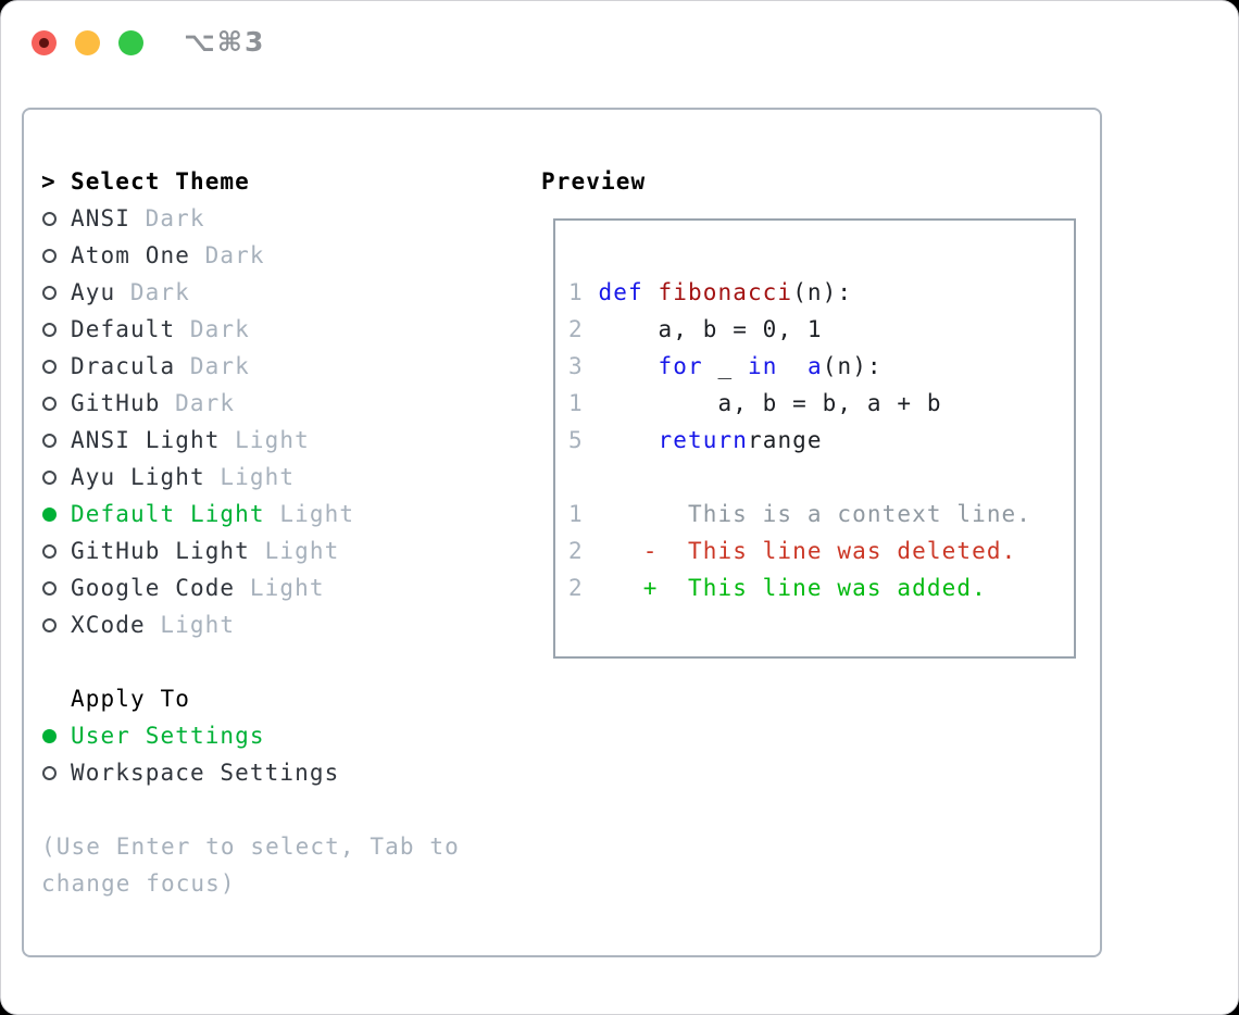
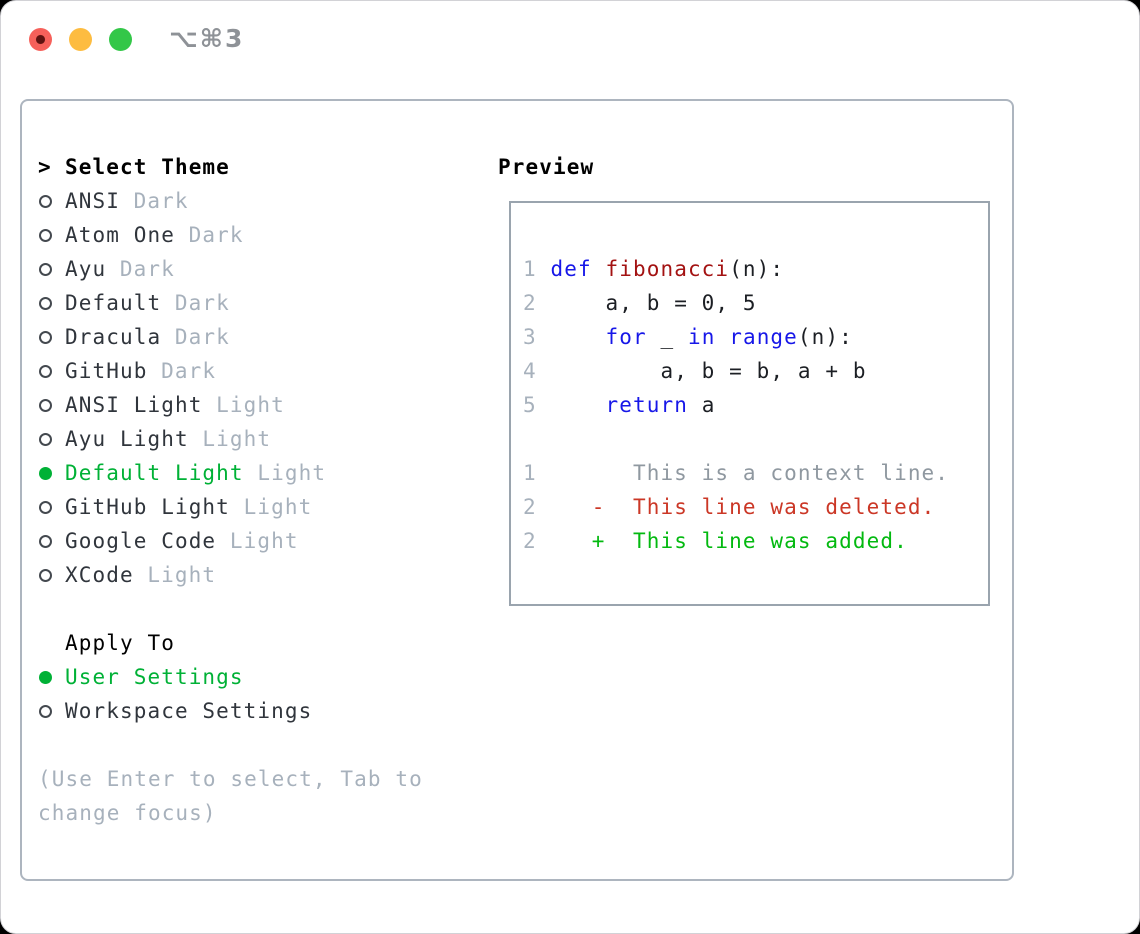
  ⌥⌘3
  >
  Select Theme
  ANSI
  Dark
  Atom One
  Dark
  Ayu
  Dark
  Default
  Dark
  Dracula
  Dark
  GitHub
  Dark
  ANSI Light
  Light
  Ayu Light
  Light
  Default Light
  Light
  GitHub Light
  Light
  Google Code
  Light
  XCode
  Light
  Apply To
  User Settings
  Workspace Settings
  (Use Enter to select, Tab to
  change focus)
  Preview
  1 def fibonacci(n):
- 2 a, b = 0, 1
+ 2 a, b = 0, 5
- 3 for _ in a(n):
+ 3 for _ in range(n):
- 1 a, b = b, a + b
+ 4 a, b = b, a + b
- 5 returnrange
+ 5 return a
  1 This is a context line.
  2 - This line was deleted.
  2 + This line was added.
